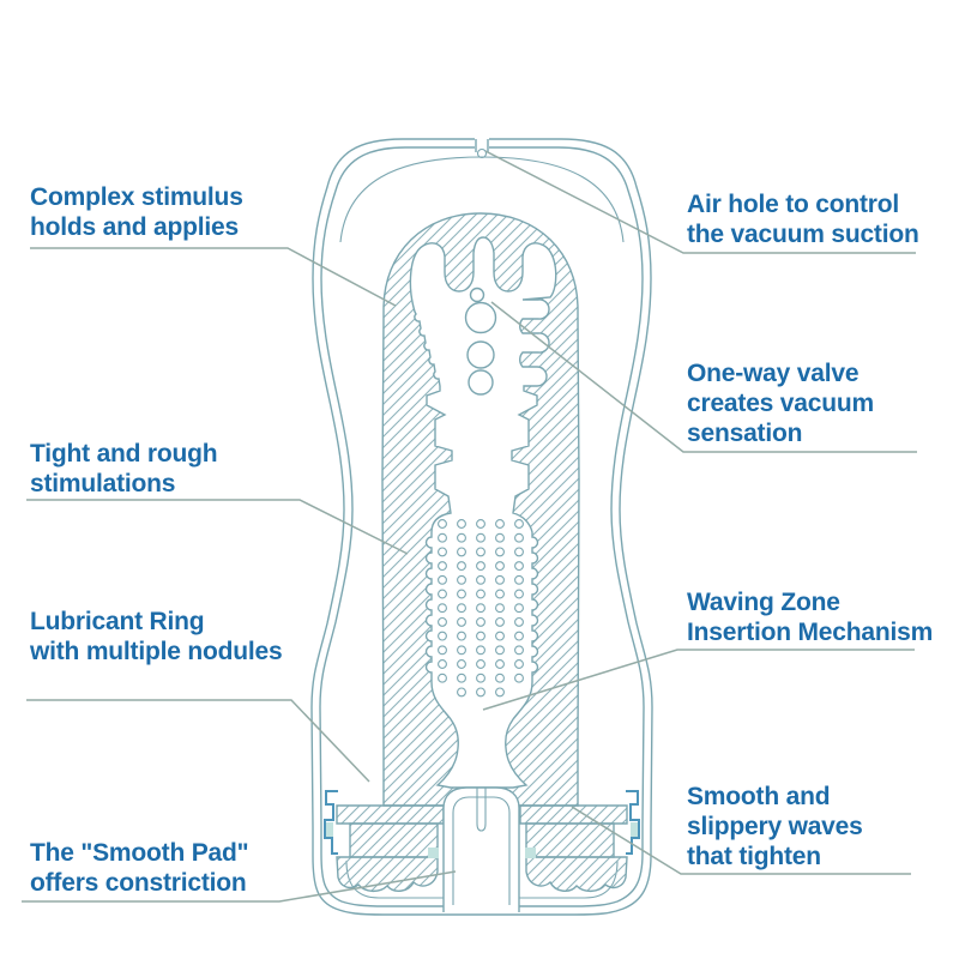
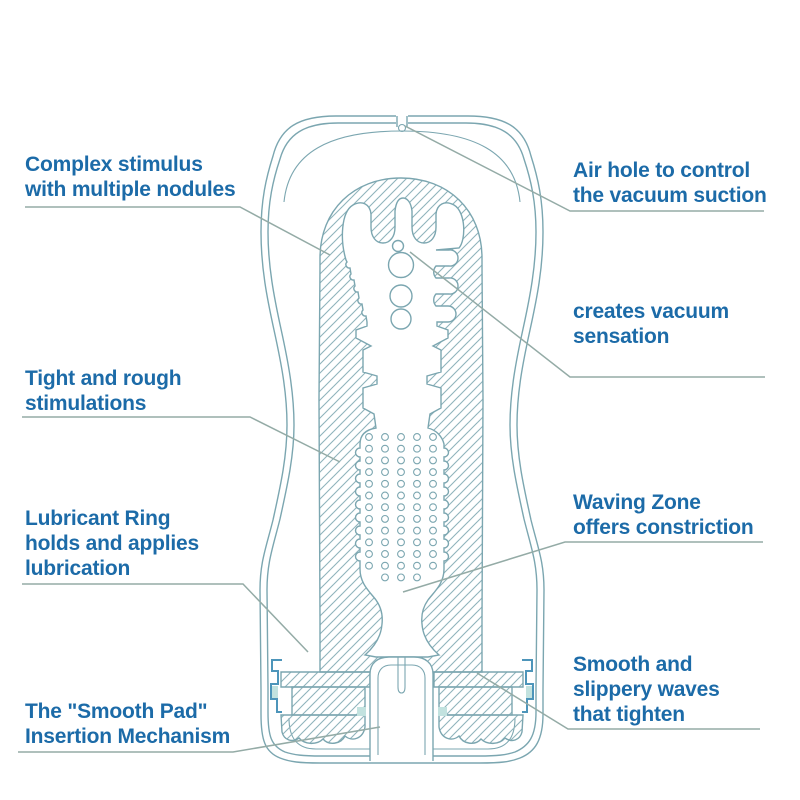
  Complex stimulus
- holds and applies
+ with multiple nodules
  Air hole to control
  the vacuum suction
- One-way valve
  creates vacuum
  sensation
  Tight and rough
  stimulations
  Waving Zone
- Insertion Mechanism
+ offers constriction
  Lubricant Ring
- with multiple nodules
+ holds and applies
+ lubrication
  Smooth and
  slippery waves
  that tighten
  The "Smooth Pad"
- offers constriction
+ Insertion Mechanism
